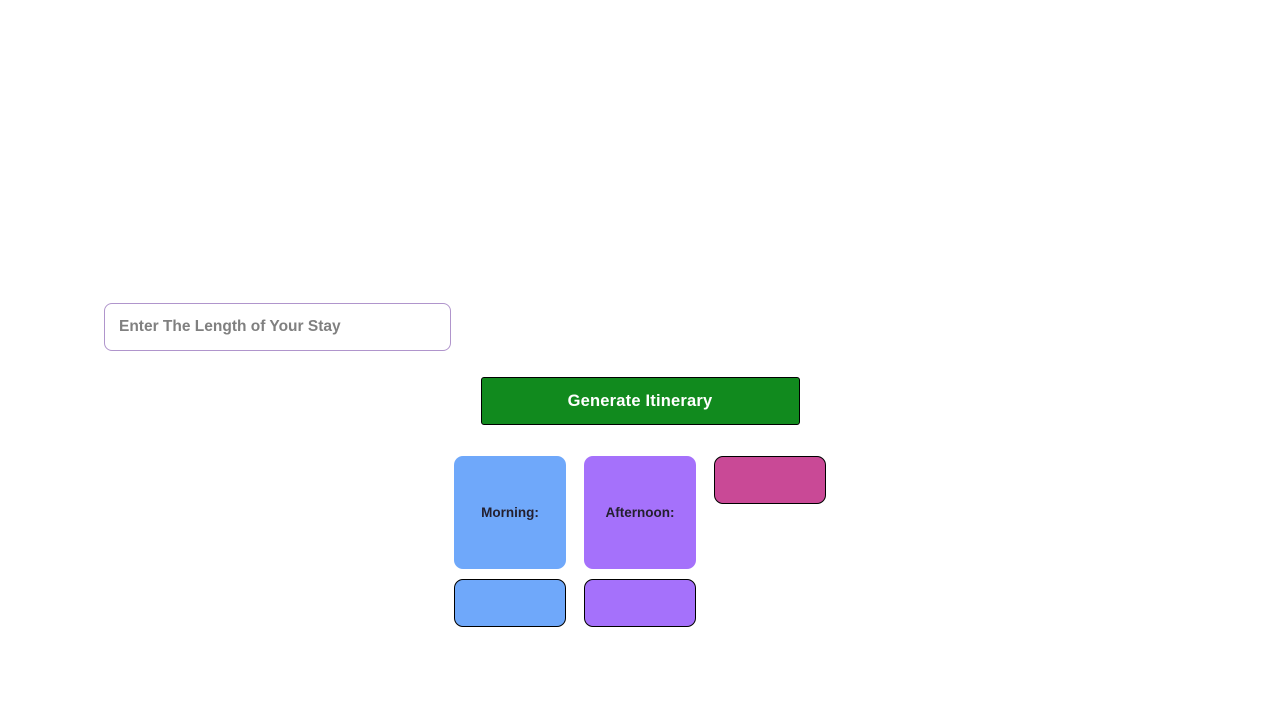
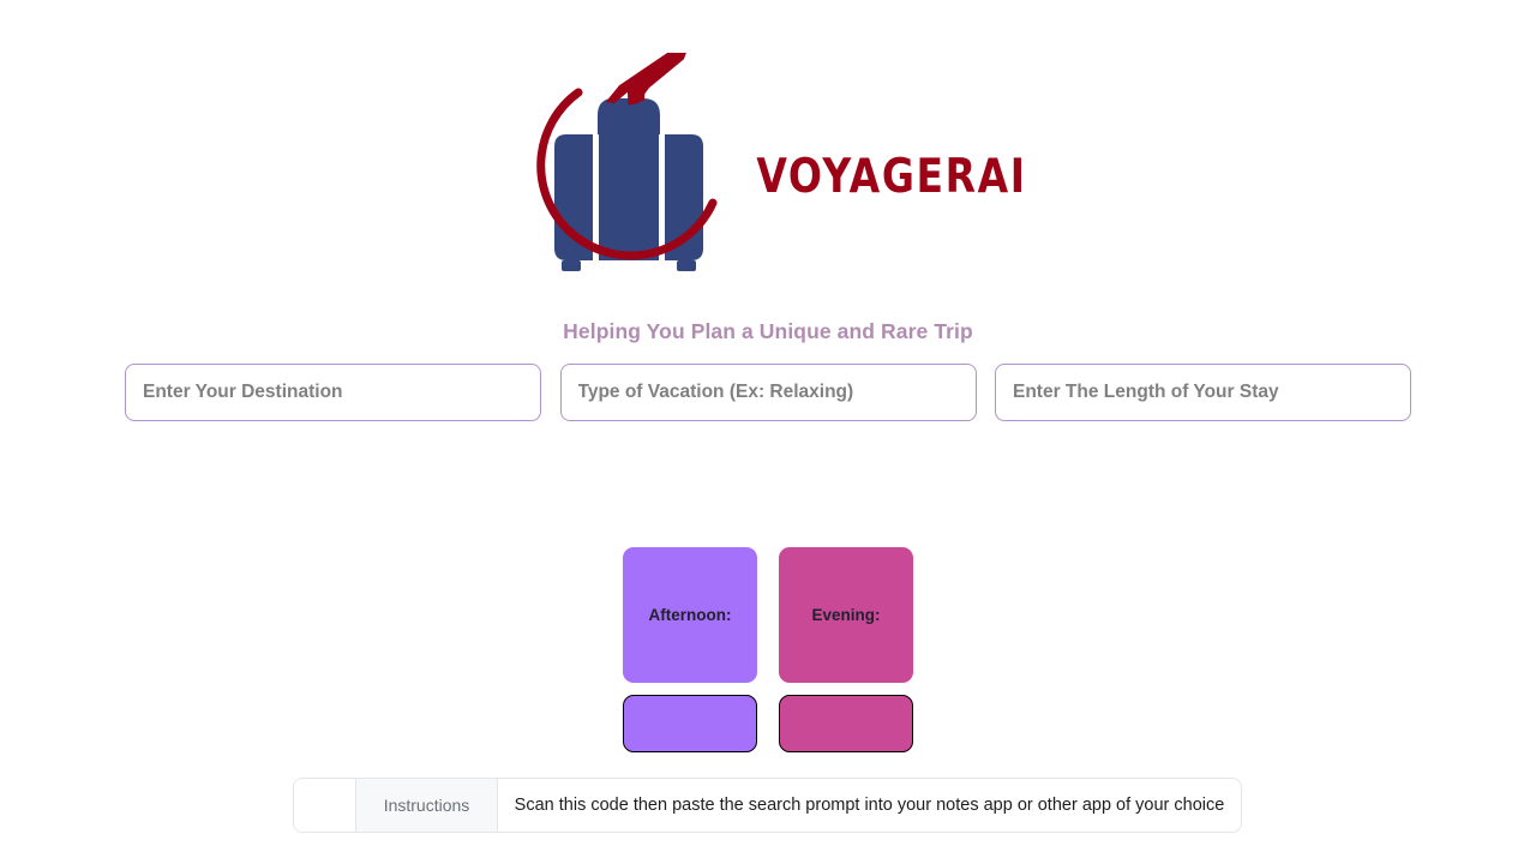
+ VOYAGERAI
+ Helping You Plan a Unique and Rare Trip
+ Enter Your Destination
+ Type of Vacation (Ex: Relaxing)
  Enter The Length of Your Stay
- Generate Itinerary
- Morning:
  Afternoon:
+ Evening:
+ Instructions
+ Scan this code then paste the search prompt into your notes app or other app of your choice
